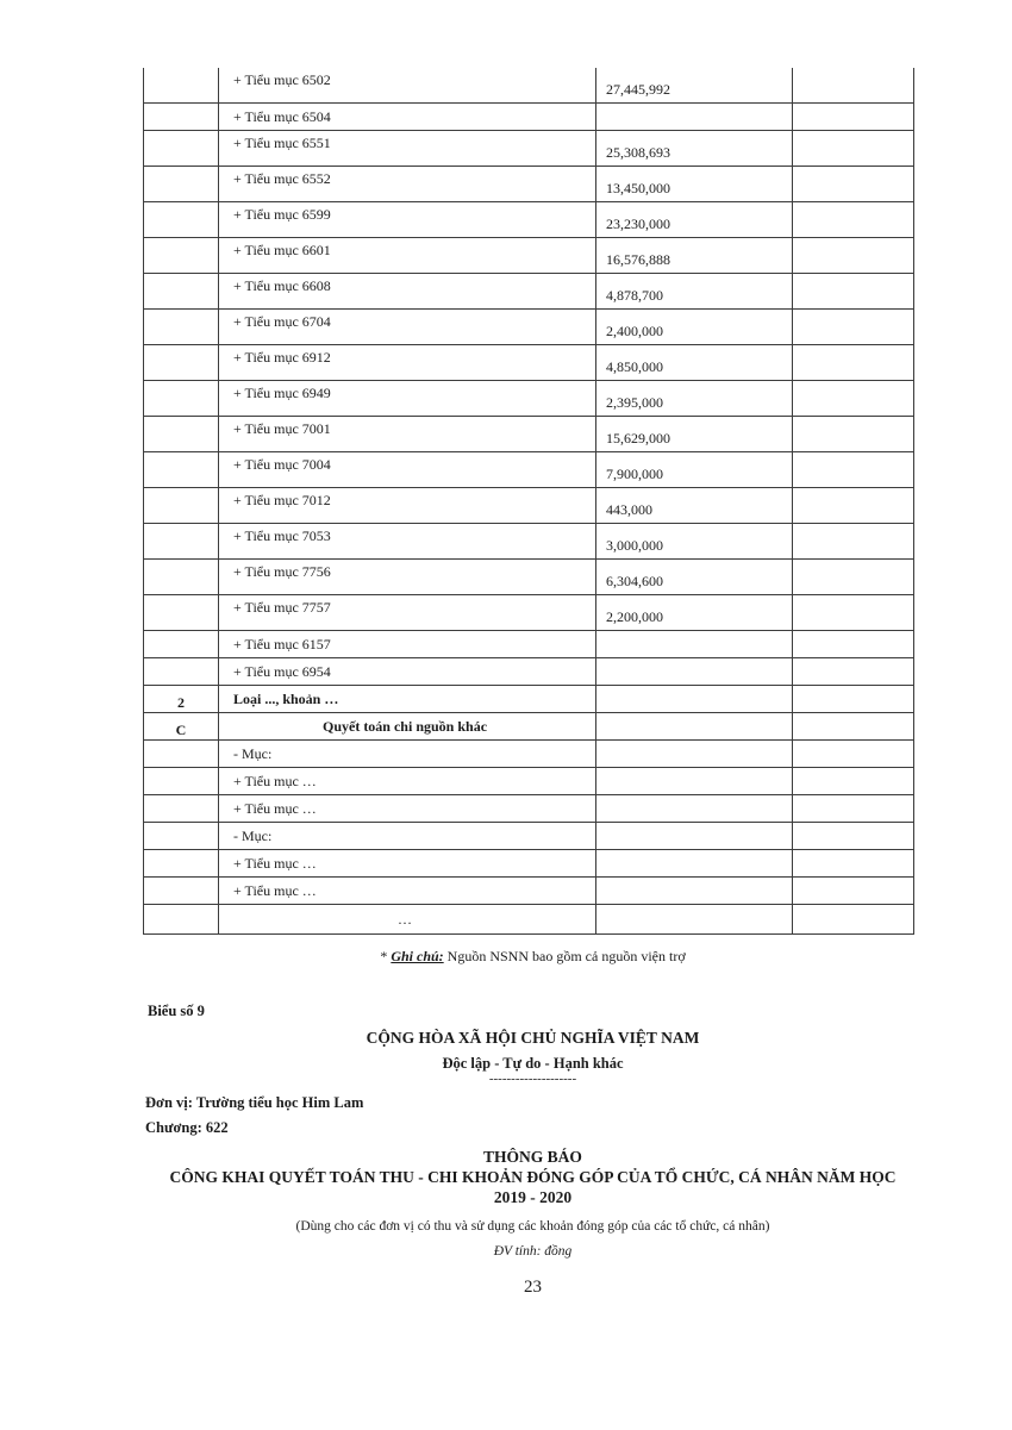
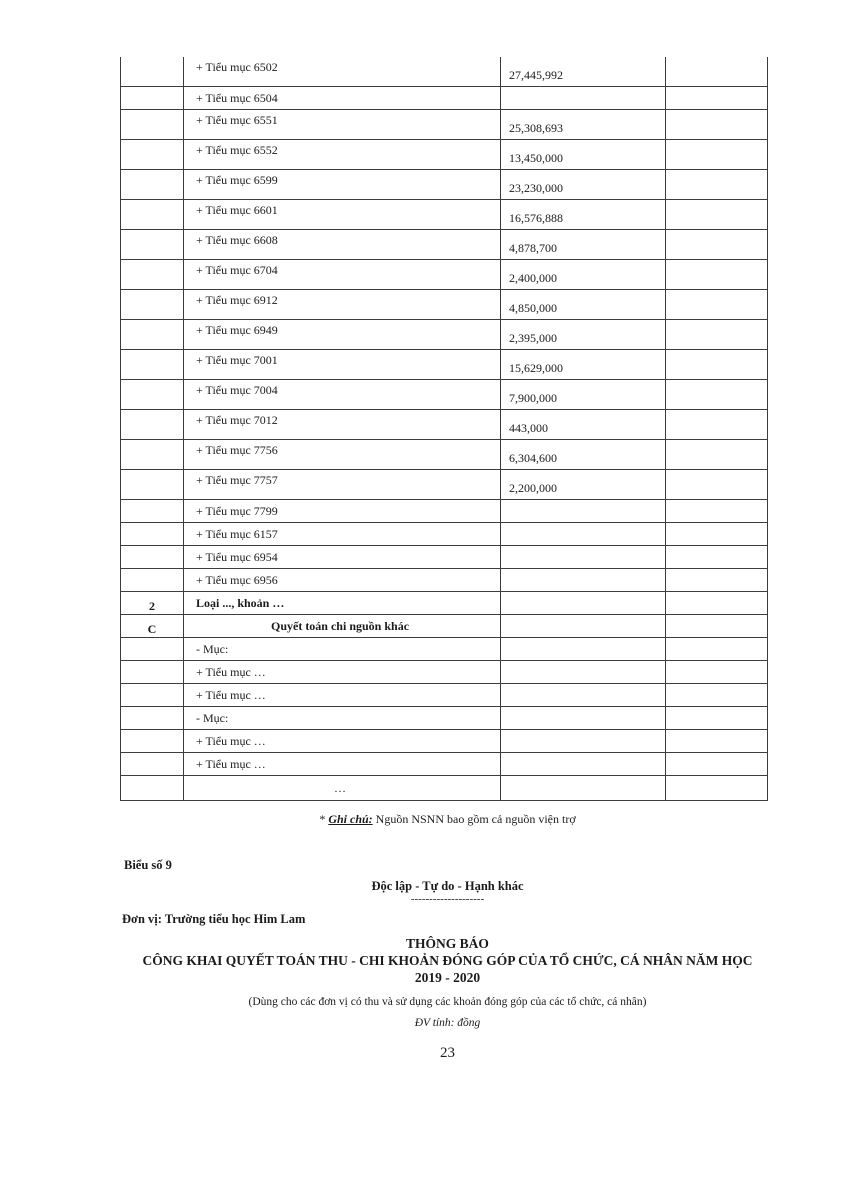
  	+ Tiểu mục 6502	27,445,992
  	+ Tiểu mục 6504
  	+ Tiểu mục 6551	25,308,693
  	+ Tiểu mục 6552	13,450,000
  	+ Tiểu mục 6599	23,230,000
  	+ Tiểu mục 6601	16,576,888
  	+ Tiểu mục 6608	4,878,700
  	+ Tiểu mục 6704	2,400,000
  	+ Tiểu mục 6912	4,850,000
  	+ Tiểu mục 6949	2,395,000
  	+ Tiểu mục 7001	15,629,000
  	+ Tiểu mục 7004	7,900,000
  	+ Tiểu mục 7012	443,000
- 	+ Tiểu mục 7053	3,000,000
  	+ Tiểu mục 7756	6,304,600
  	+ Tiểu mục 7757	2,200,000
+ 	+ Tiểu mục 7799
  	+ Tiểu mục 6157
  	+ Tiểu mục 6954
+ 	+ Tiểu mục 6956
  2	Loại ..., khoản …
  C	Quyết toán chi nguồn khác
  	- Mục:
  	+ Tiểu mục …
  	+ Tiểu mục …
  	- Mục:
  	+ Tiểu mục …
  	+ Tiểu mục …
  	…
  * Ghi chú: Nguồn NSNN bao gồm cả nguồn viện trợ
  Biểu số 9
- CỘNG HÒA XÃ HỘI CHỦ NGHĨA VIỆT NAM
  Độc lập - Tự do - Hạnh khác
  --------------------
  Đơn vị: Trường tiểu học Him Lam
- Chương: 622
  THÔNG BÁO
  CÔNG KHAI QUYẾT TOÁN THU - CHI KHOẢN ĐÓNG GÓP CỦA TỔ CHỨC, CÁ NHÂN NĂM HỌC 2019 - 2020
  (Dùng cho các đơn vị có thu và sử dụng các khoản đóng góp của các tổ chức, cá nhân)
  ĐV tính: đồng
  23
